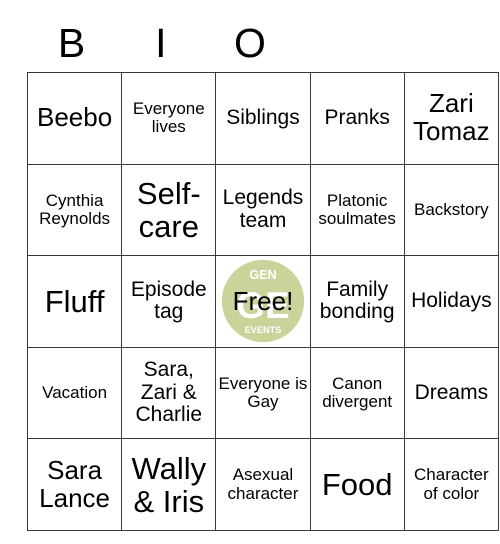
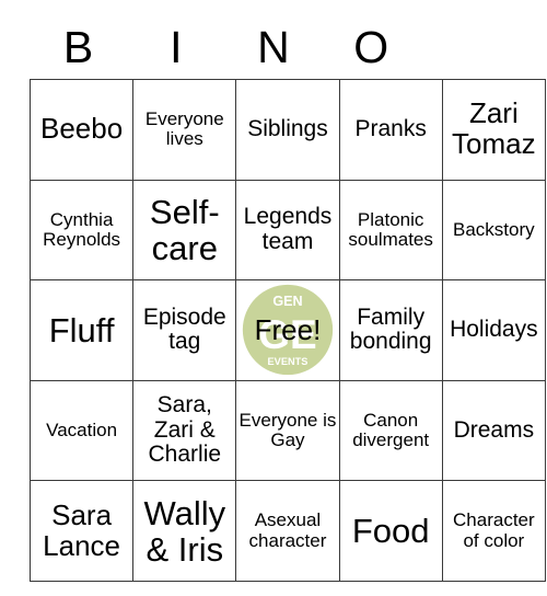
  B
  I
+ N
  O
  Beebo	Everyone lives	Siblings	Pranks	Zari Tomaz
  Cynthia Reynolds	Self-care	Legends team	Platonic soulmates	Backstory
  Fluff	Episode tag	GEN GE EVENTS Free!	Family bonding	Holidays
  Vacation	Sara, Zari & Charlie	Everyone is Gay	Canon divergent	Dreams
  Sara Lance	Wally & Iris	Asexual character	Food	Character of color
